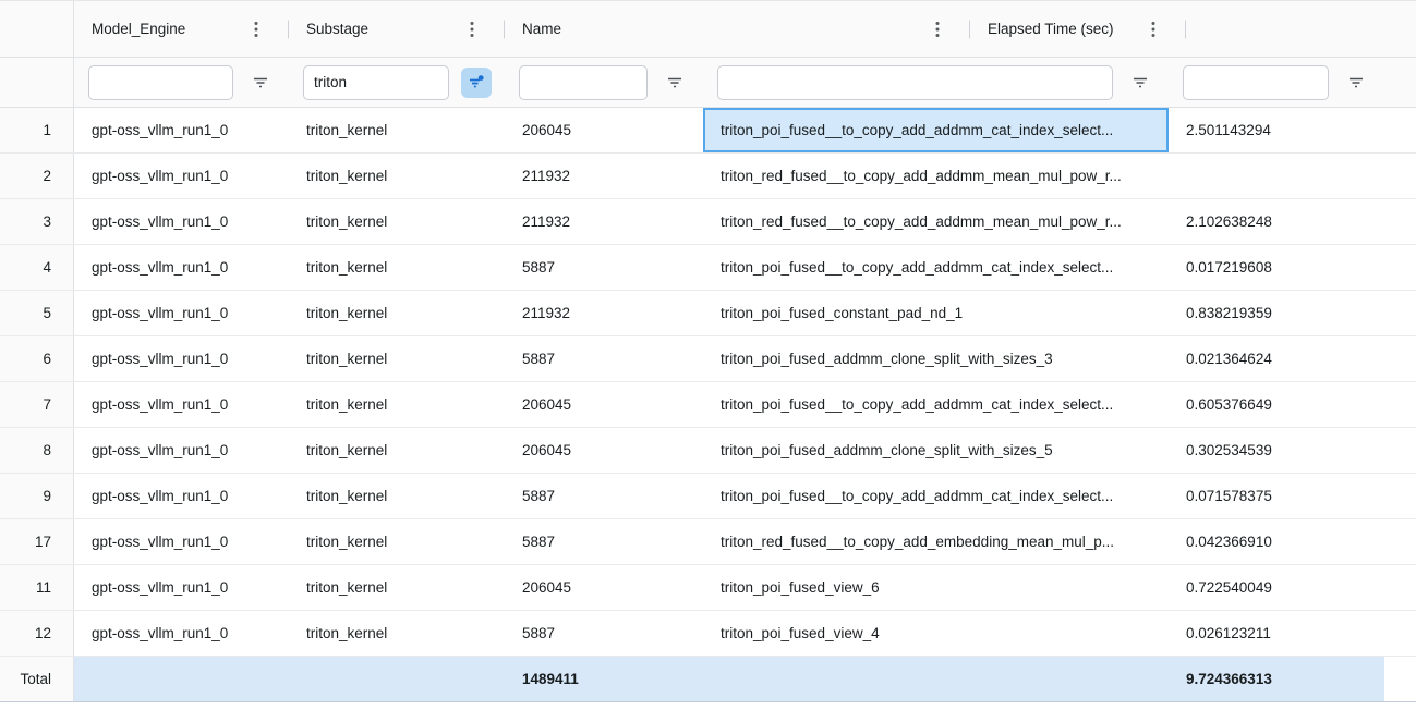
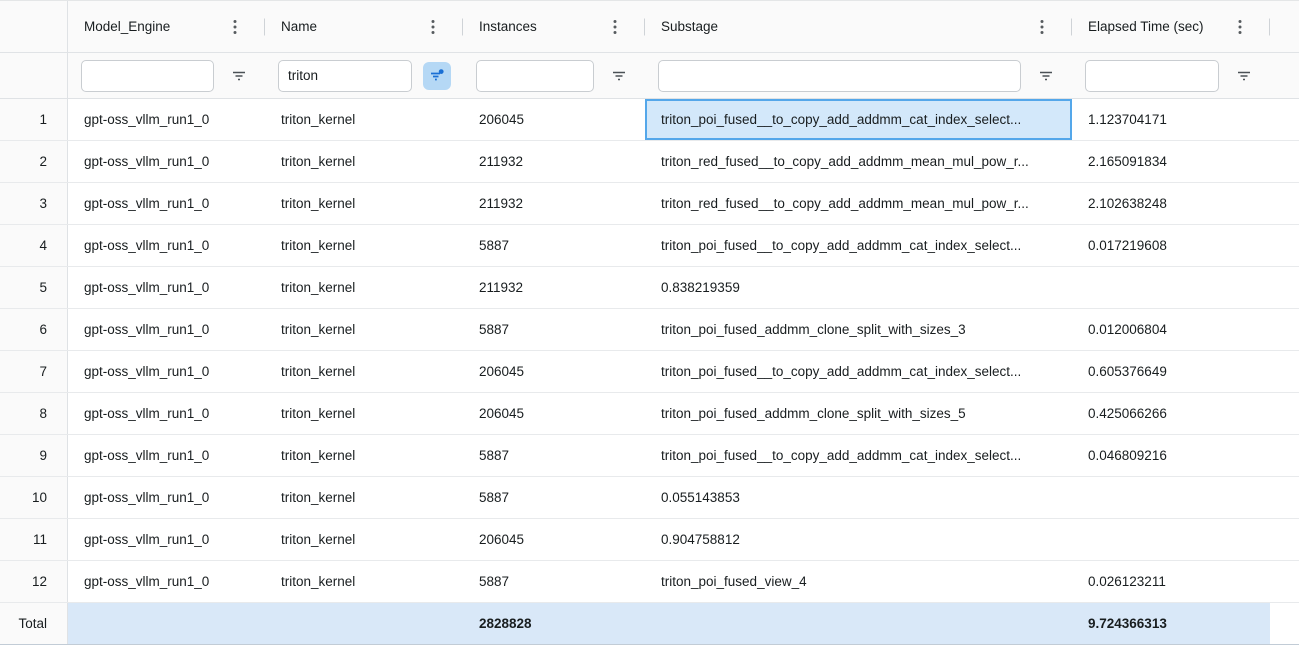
  Model_Engine
- Substage
+ Name
+ Instances
- Name
+ Substage
  Elapsed Time (sec)
  triton
  1
  gpt-oss_vllm_run1_0
  triton_kernel
  206045
  triton_poi_fused__to_copy_add_addmm_cat_index_select...
- 2.501143294
+ 1.123704171
  2
  gpt-oss_vllm_run1_0
  triton_kernel
  211932
  triton_red_fused__to_copy_add_addmm_mean_mul_pow_r...
+ 2.165091834
  3
  gpt-oss_vllm_run1_0
  triton_kernel
  211932
  triton_red_fused__to_copy_add_addmm_mean_mul_pow_r...
  2.102638248
  4
  gpt-oss_vllm_run1_0
  triton_kernel
  5887
  triton_poi_fused__to_copy_add_addmm_cat_index_select...
  0.017219608
  5
  gpt-oss_vllm_run1_0
  triton_kernel
  211932
- triton_poi_fused_constant_pad_nd_1
  0.838219359
  6
  gpt-oss_vllm_run1_0
  triton_kernel
  5887
  triton_poi_fused_addmm_clone_split_with_sizes_3
- 0.021364624
+ 0.012006804
  7
  gpt-oss_vllm_run1_0
  triton_kernel
  206045
  triton_poi_fused__to_copy_add_addmm_cat_index_select...
  0.605376649
  8
  gpt-oss_vllm_run1_0
  triton_kernel
  206045
  triton_poi_fused_addmm_clone_split_with_sizes_5
- 0.302534539
+ 0.425066266
  9
  gpt-oss_vllm_run1_0
  triton_kernel
  5887
  triton_poi_fused__to_copy_add_addmm_cat_index_select...
- 0.071578375
+ 0.046809216
- 17
+ 10
  gpt-oss_vllm_run1_0
  triton_kernel
  5887
- triton_red_fused__to_copy_add_embedding_mean_mul_p...
- 0.042366910
+ 0.055143853
  11
  gpt-oss_vllm_run1_0
  triton_kernel
  206045
- triton_poi_fused_view_6
- 0.722540049
+ 0.904758812
  12
  gpt-oss_vllm_run1_0
  triton_kernel
  5887
  triton_poi_fused_view_4
  0.026123211
  Total
- 1489411
+ 2828828
  9.724366313
